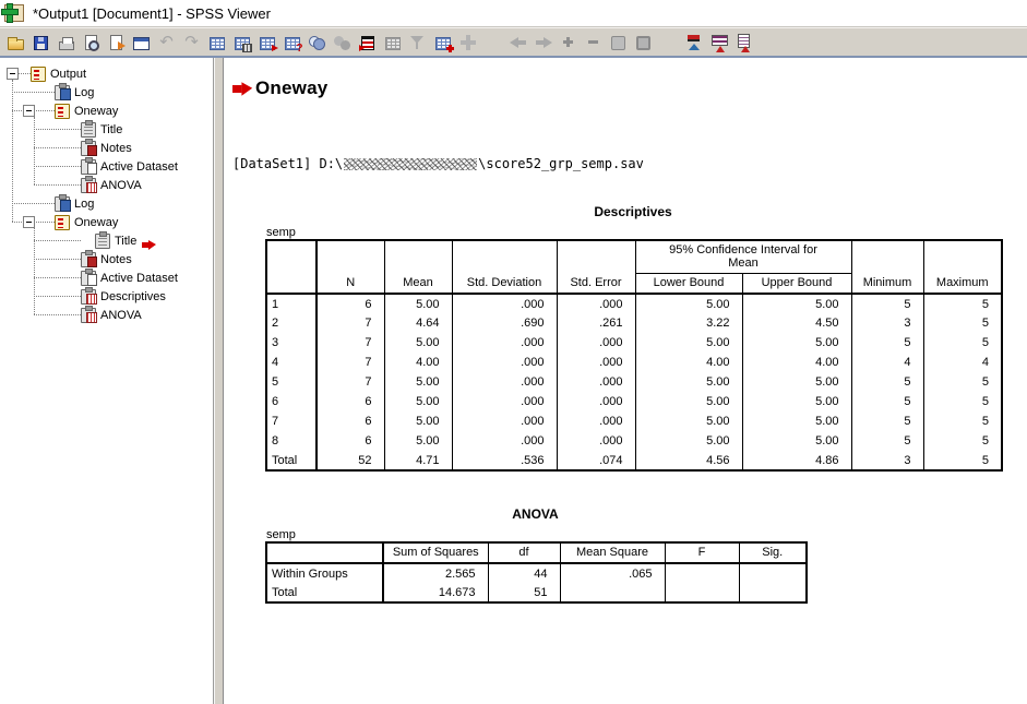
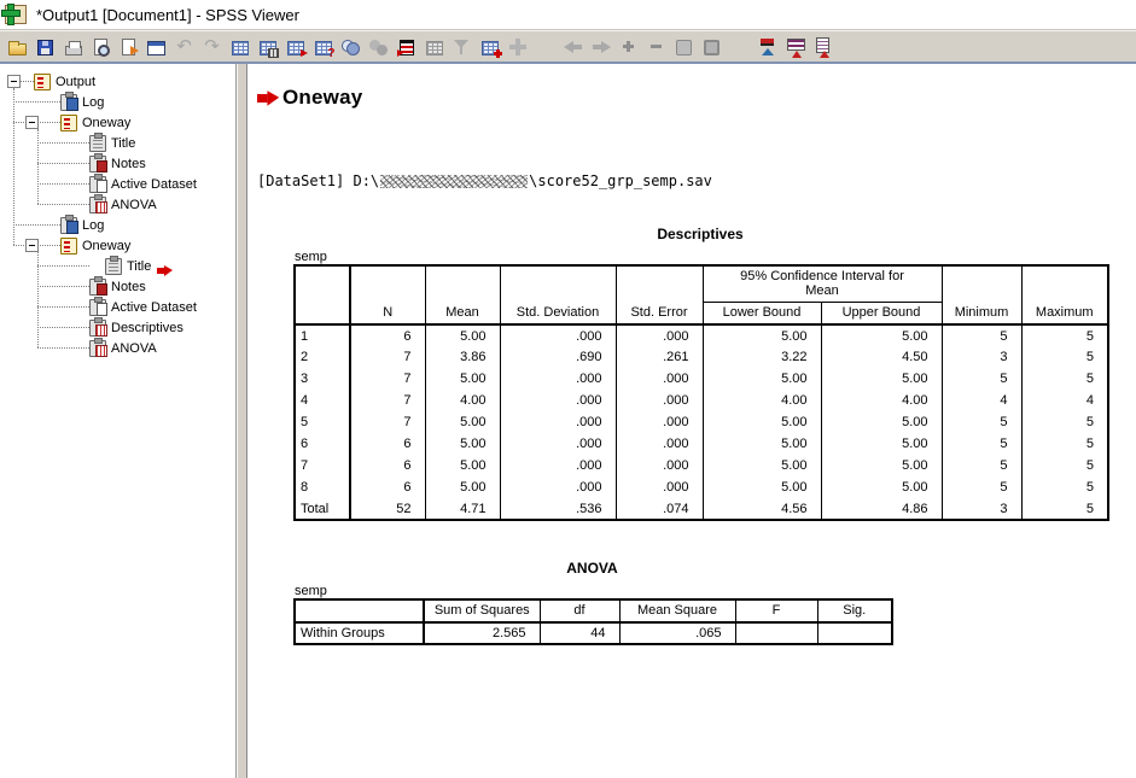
  *Output1 [Document1] - SPSS Viewer
  Output
  Log
  Oneway
  Title
  Notes
  Active Dataset
  ANOVA
  Log
  Oneway
  Title
  Notes
  Active Dataset
  Descriptives
  ANOVA
  Oneway
  [DataSet1] D:\
  \score52_grp_semp.sav
  Descriptives
  semp
  	N	Mean	Std. Deviation	Std. Error	95% Confidence Interval forMean	Minimum	Maximum
  Lower Bound	Upper Bound
  1	6	5.00	.000	.000	5.00	5.00	5	5
- 2	7	4.64	.690	.261	3.22	4.50	3	5
+ 2	7	3.86	.690	.261	3.22	4.50	3	5
  3	7	5.00	.000	.000	5.00	5.00	5	5
  4	7	4.00	.000	.000	4.00	4.00	4	4
  5	7	5.00	.000	.000	5.00	5.00	5	5
  6	6	5.00	.000	.000	5.00	5.00	5	5
  7	6	5.00	.000	.000	5.00	5.00	5	5
  8	6	5.00	.000	.000	5.00	5.00	5	5
  Total	52	4.71	.536	.074	4.56	4.86	3	5
  ANOVA
  semp
  	Sum of Squares	df	Mean Square	F	Sig.
  Within Groups	2.565	44	.065
- Total	14.673	51
